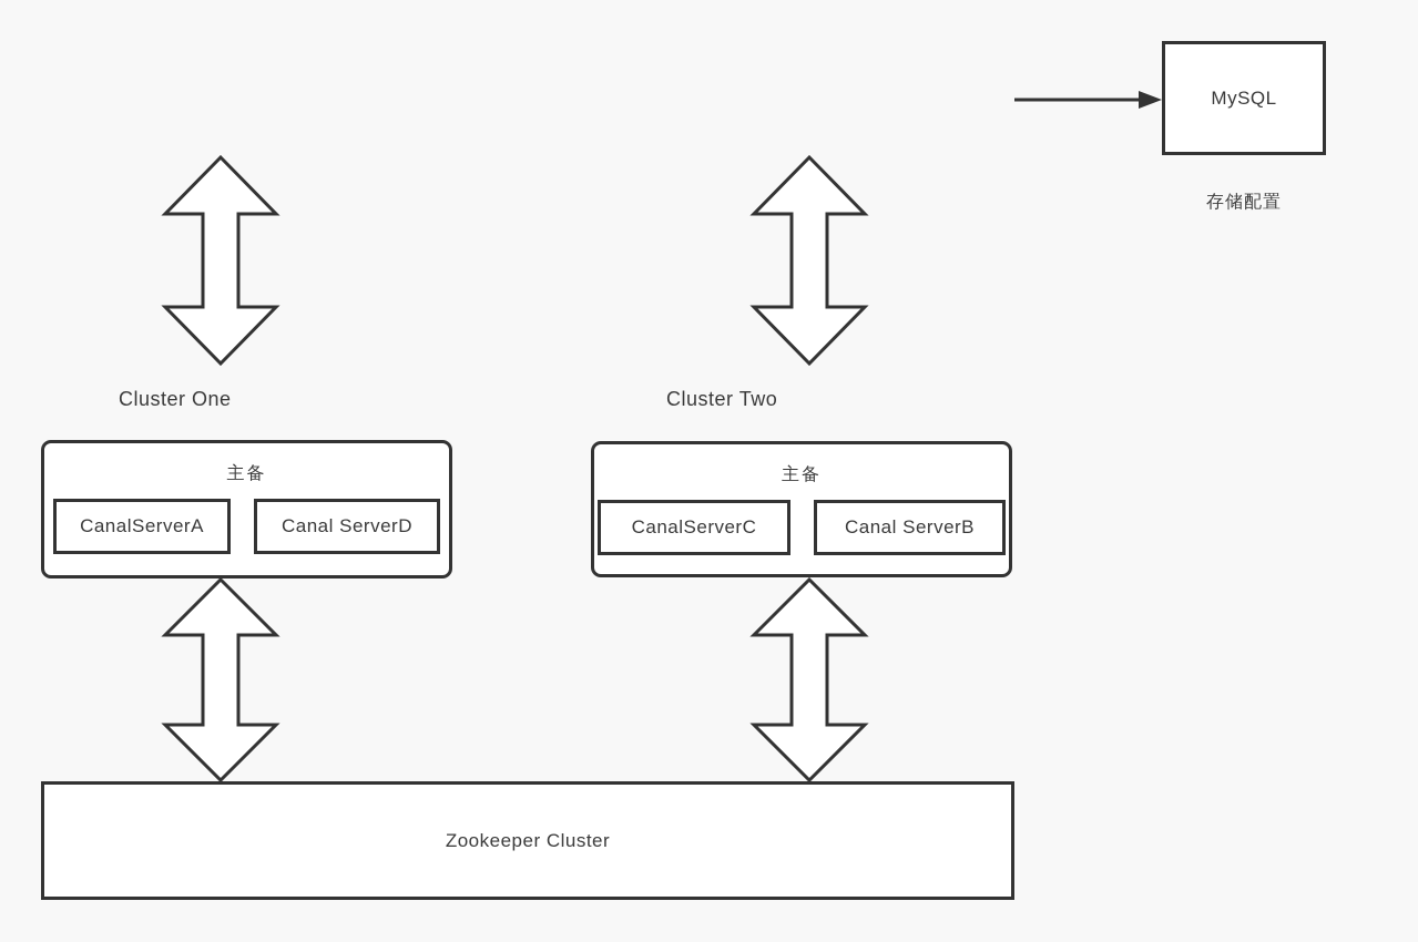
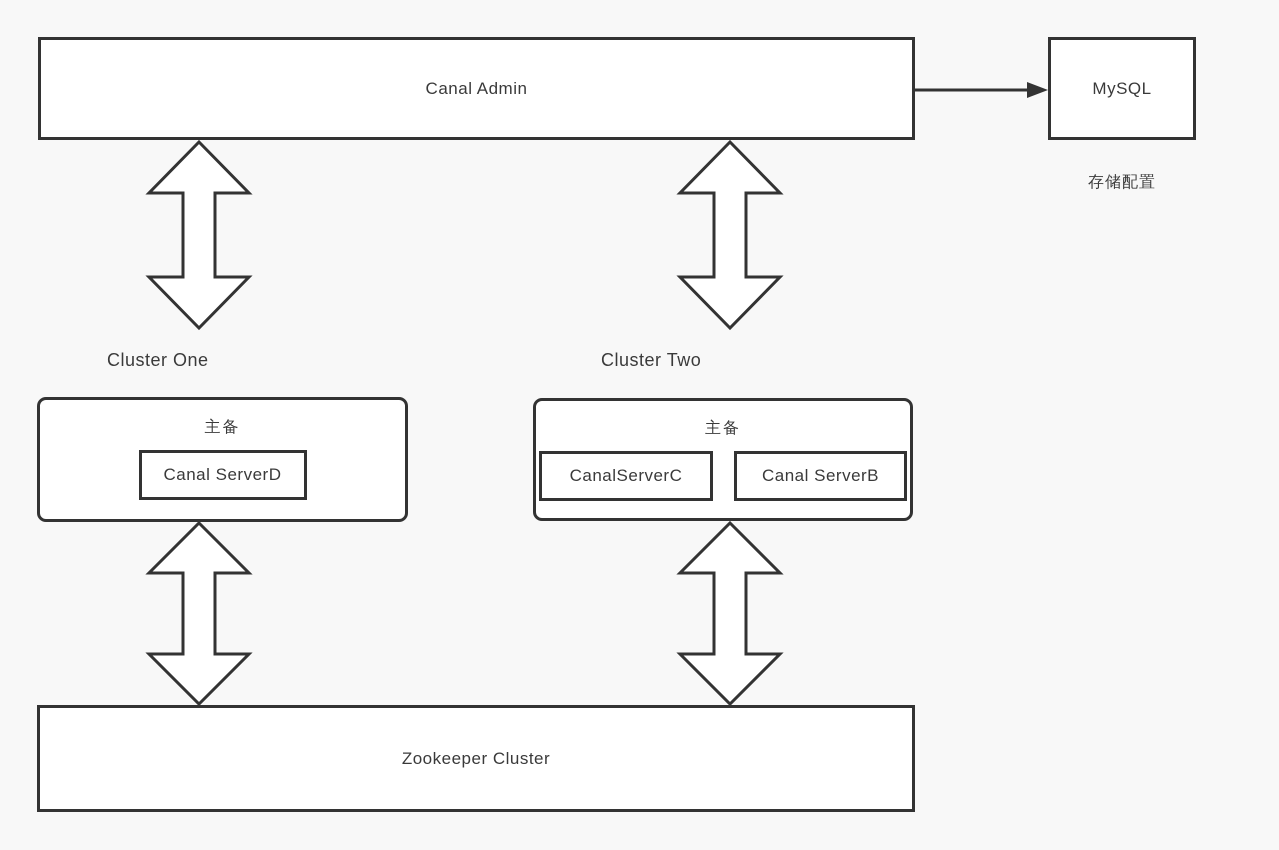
+ Canal Admin
  MySQL
  存储配置
  Cluster One
  Cluster Two
  主备
- CanalServerA
  Canal ServerD
  主备
  CanalServerC
  Canal ServerB
  Zookeeper Cluster
